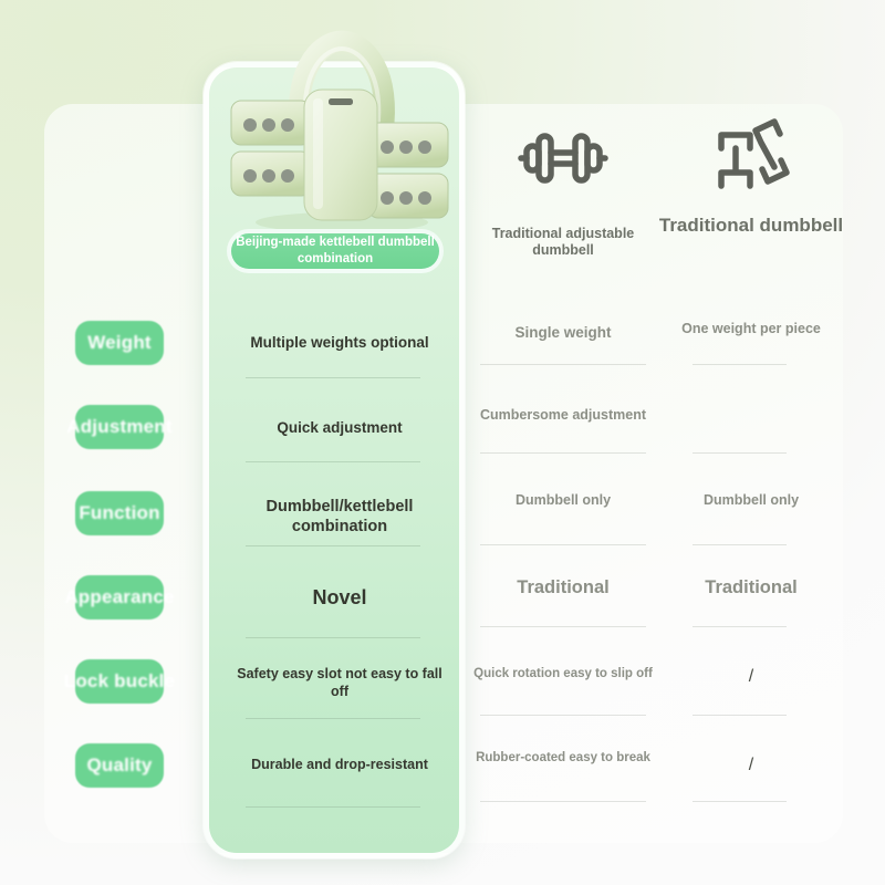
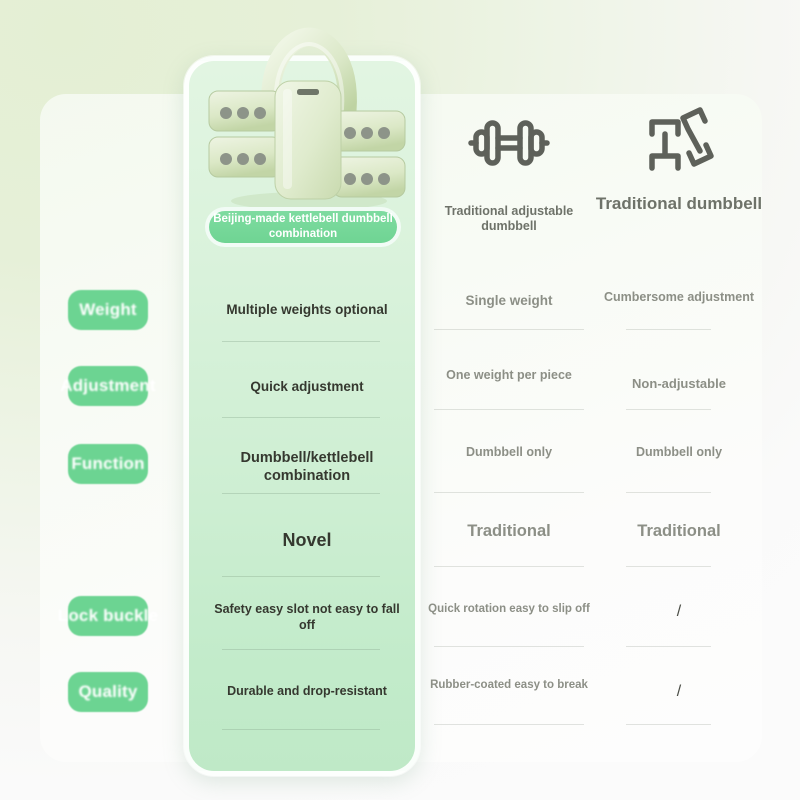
  Weight
  Adjustment
  Function
- Appearance
  Lock buckle
  Quality
  Beijing-made kettlebell dumbbell combination
  Multiple weights optional
  Quick adjustment
  Dumbbell/kettlebell combination
  Novel
  Safety easy slot not easy to fall off
  Durable and drop-resistant
  Traditional adjustable dumbbell
  Single weight
- Cumbersome adjustment
+ One weight per piece
  Dumbbell only
  Traditional
  Quick rotation easy to slip off
  Rubber-coated easy to break
  Traditional dumbbell
- One weight per piece
+ Cumbersome adjustment
+ Non-adjustable
  Dumbbell only
  Traditional
  /
  /
